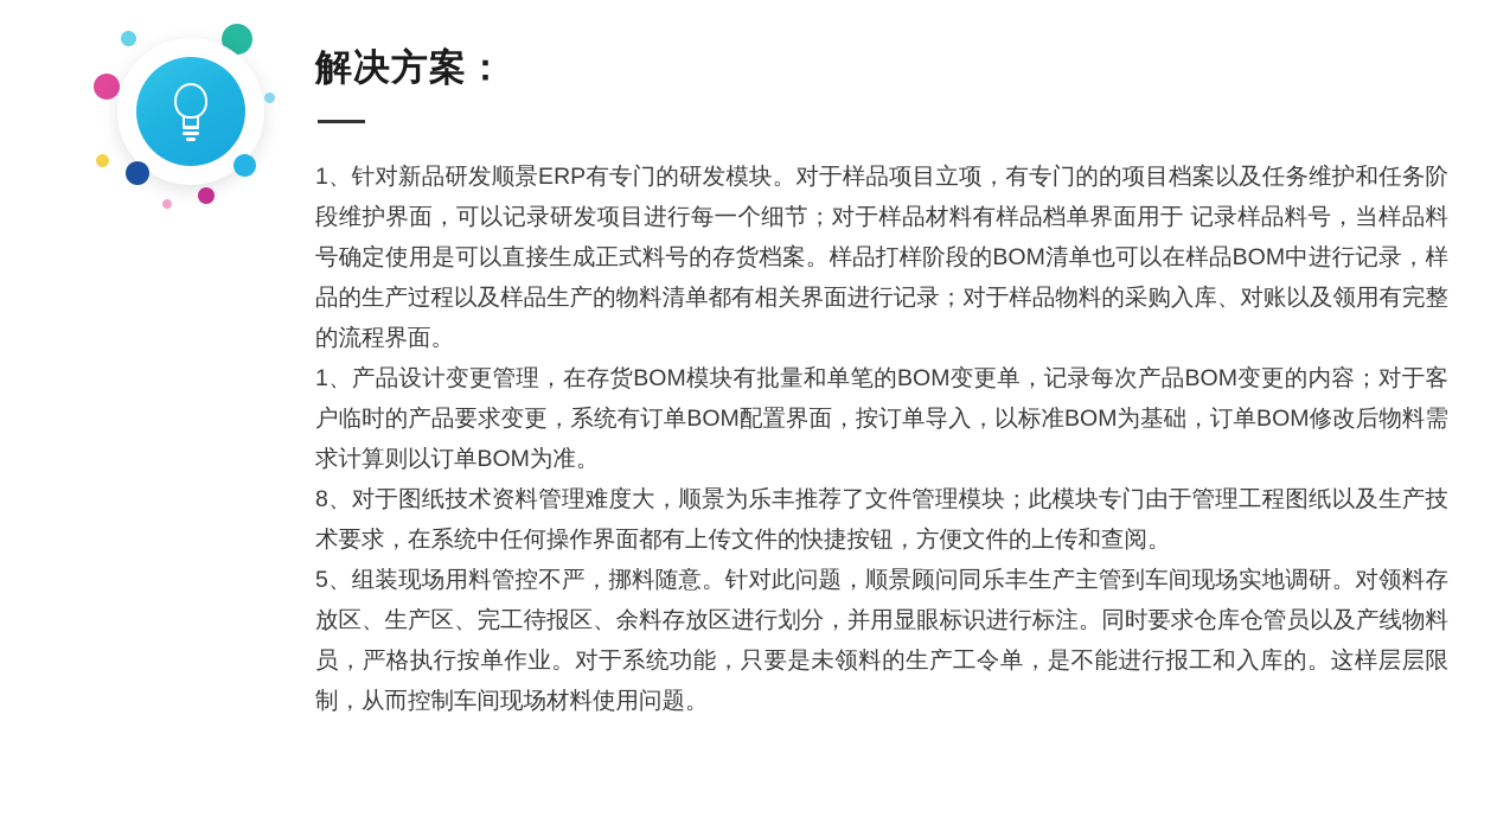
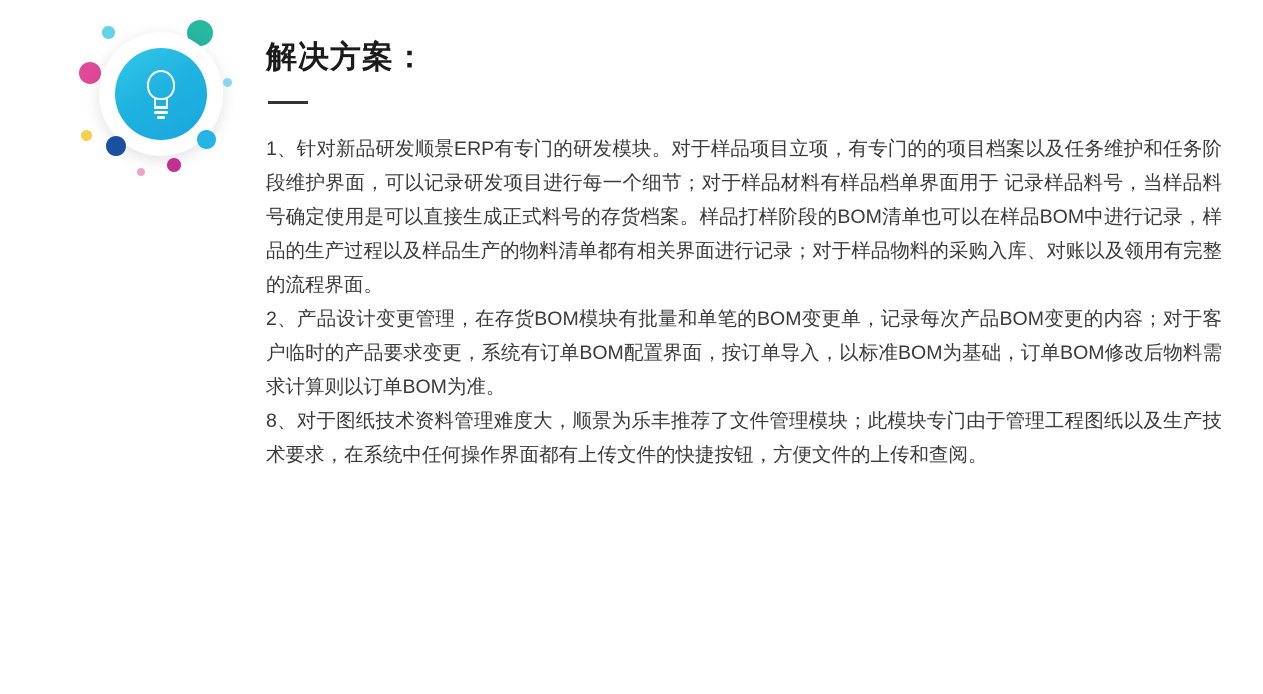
  解决方案：
  1、针对新品研发顺景ERP有专门的研发模块。对于样品项目立项，有专门的的项目档案以及任务维护和任务阶段维护界面，可以记录研发项目进行每一个细节；对于样品材料有样品档单界面用于 记录样品料号，当样品料号确定使用是可以直接生成正式料号的存货档案。样品打样阶段的BOM清单也可以在样品BOM中进行记录，样品的生产过程以及样品生产的物料清单都有相关界面进行记录；对于样品物料的采购入库、对账以及领用有完整的流程界面。
- 1、产品设计变更管理，在存货BOM模块有批量和单笔的BOM变更单，记录每次产品BOM变更的内容；对于客户临时的产品要求变更，系统有订单BOM配置界面，按订单导入，以标准BOM为基础，订单BOM修改后物料需求计算则以订单BOM为准。
+ 2、产品设计变更管理，在存货BOM模块有批量和单笔的BOM变更单，记录每次产品BOM变更的内容；对于客户临时的产品要求变更，系统有订单BOM配置界面，按订单导入，以标准BOM为基础，订单BOM修改后物料需求计算则以订单BOM为准。
  8、对于图纸技术资料管理难度大，顺景为乐丰推荐了文件管理模块；此模块专门由于管理工程图纸以及生产技术要求，在系统中任何操作界面都有上传文件的快捷按钮，方便文件的上传和查阅。
- 5、组装现场用料管控不严，挪料随意。针对此问题，顺景顾问同乐丰生产主管到车间现场实地调研。对领料存放区、生产区、完工待报区、余料存放区进行划分，并用显眼标识进行标注。同时要求仓库仓管员以及产线物料员，严格执行按单作业。对于系统功能，只要是未领料的生产工令单，是不能进行报工和入库的。这样层层限制，从而控制车间现场材料使用问题。
